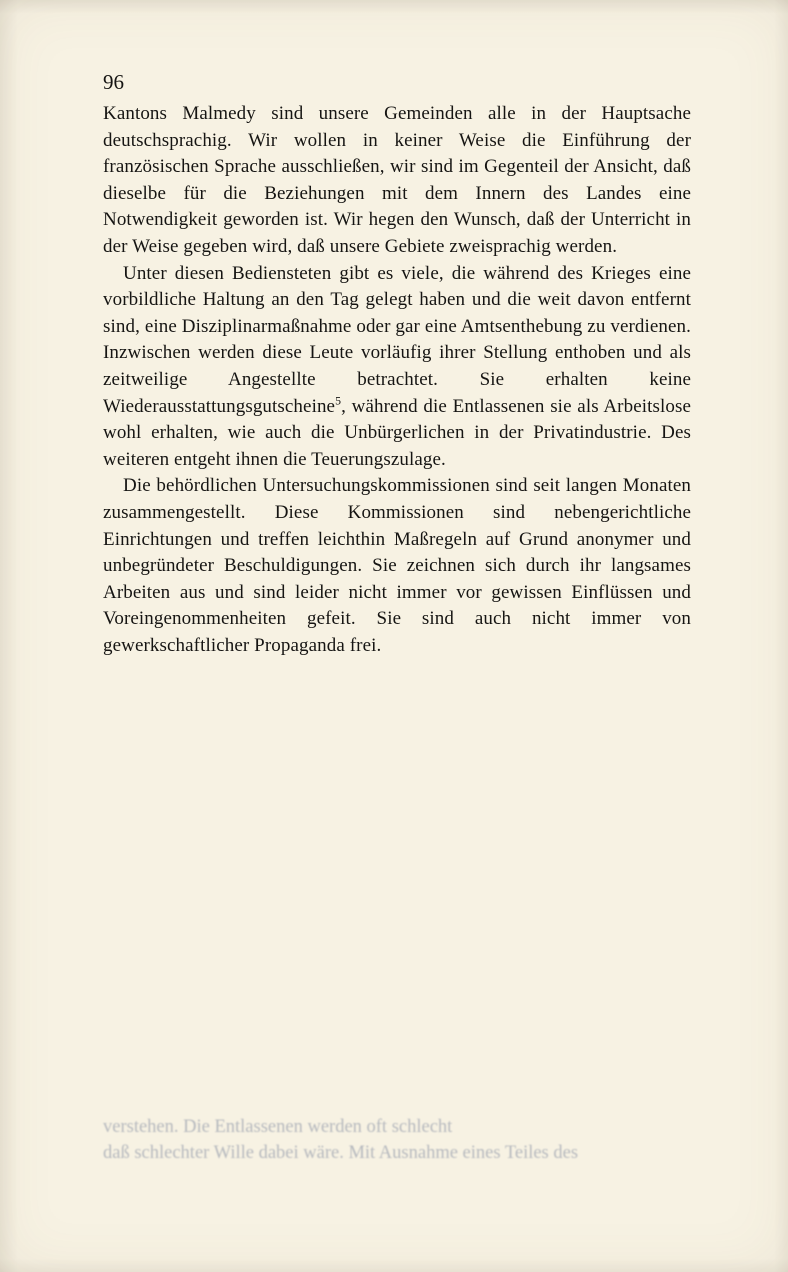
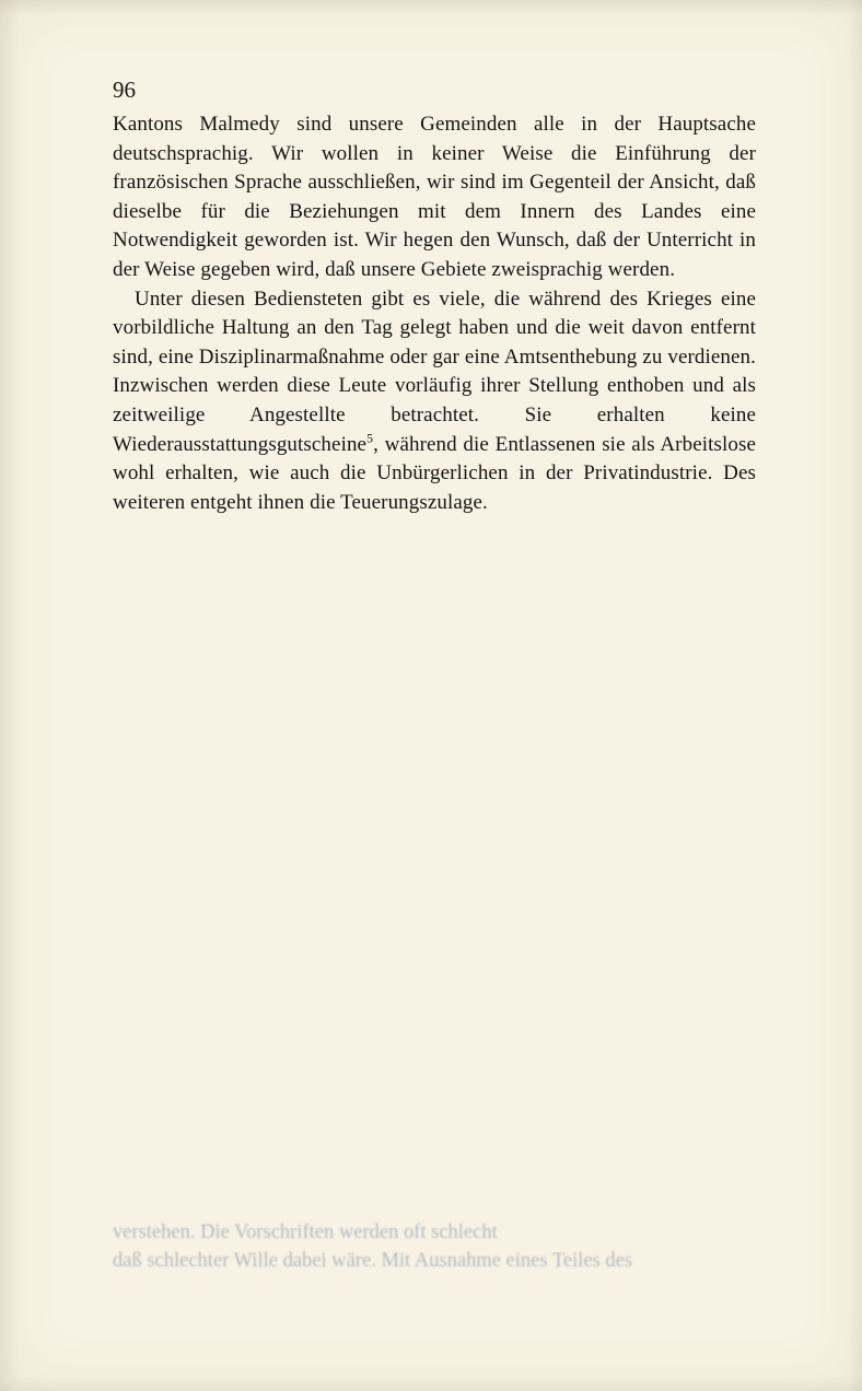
  96
  Kantons Malmedy sind unsere Gemeinden alle in der Hauptsache deutschsprachig. Wir wollen in keiner Weise die Einführung der französischen Sprache ausschließen, wir sind im Gegenteil der Ansicht, daß dieselbe für die Beziehungen mit dem Innern des Landes eine Notwendigkeit geworden ist. Wir hegen den Wunsch, daß der Unterricht in der Weise gegeben wird, daß unsere Gebiete zweisprachig werden.
  Unter diesen Bediensteten gibt es viele, die während des Krieges eine vorbildliche Haltung an den Tag gelegt haben und die weit davon entfernt sind, eine Disziplinarmaßnahme oder gar eine Amtsenthebung zu verdienen. Inzwischen werden diese Leute vorläufig ihrer Stellung enthoben und als zeitweilige Angestellte betrachtet. Sie erhalten keine Wiederausstattungsgutscheine5, während die Entlassenen sie als Arbeitslose wohl erhalten, wie auch die Unbürgerlichen in der Privatindustrie. Des weiteren entgeht ihnen die Teuerungszulage.
- Die behördlichen Untersuchungskommissionen sind seit langen Monaten zusammengestellt. Diese Kommissionen sind nebengerichtliche Einrichtungen und treffen leichthin Maßregeln auf Grund anonymer und unbegründeter Beschuldigungen. Sie zeichnen sich durch ihr langsames Arbeiten aus und sind leider nicht immer vor gewissen Einflüssen und Voreingenommenheiten gefeit. Sie sind auch nicht immer von gewerkschaftlicher Propaganda frei.
- verstehen. Die Entlassenen werden oft schlecht
+ verstehen. Die Vorschriften werden oft schlecht
  daß schlechter Wille dabei wäre. Mit Ausnahme eines Teiles des
